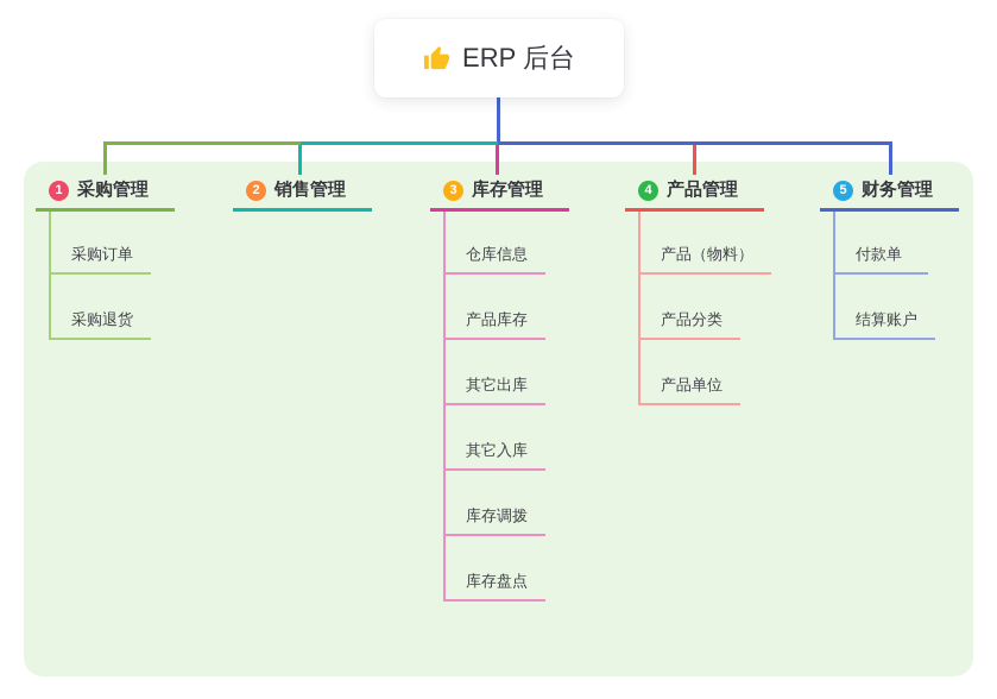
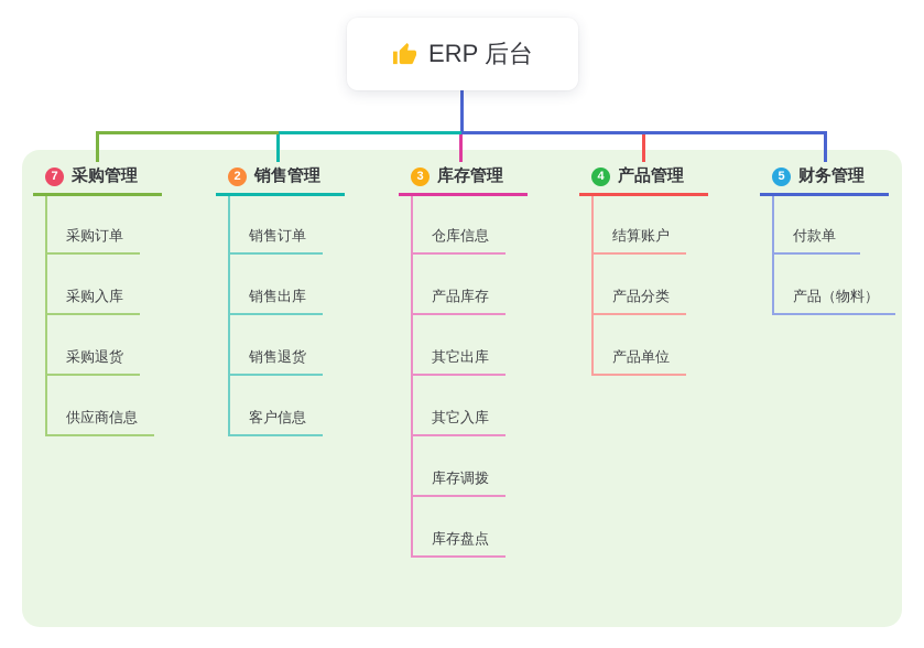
  ERP 后台
- 1
+ 7
  采购管理
  采购订单
+ 采购入库
  采购退货
+ 供应商信息
  2
  销售管理
+ 销售订单
+ 销售出库
+ 销售退货
+ 客户信息
  3
  库存管理
  仓库信息
  产品库存
  其它出库
  其它入库
  库存调拨
  库存盘点
  4
  产品管理
- 产品（物料）
+ 结算账户
  产品分类
  产品单位
  5
  财务管理
  付款单
- 结算账户
+ 产品（物料）
